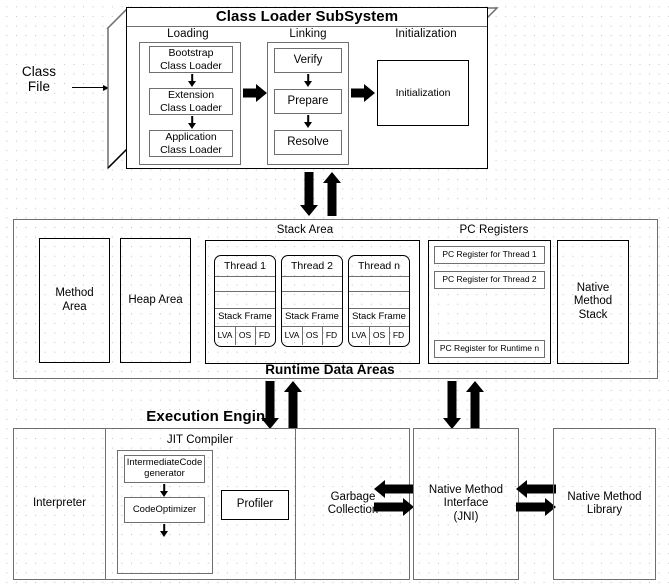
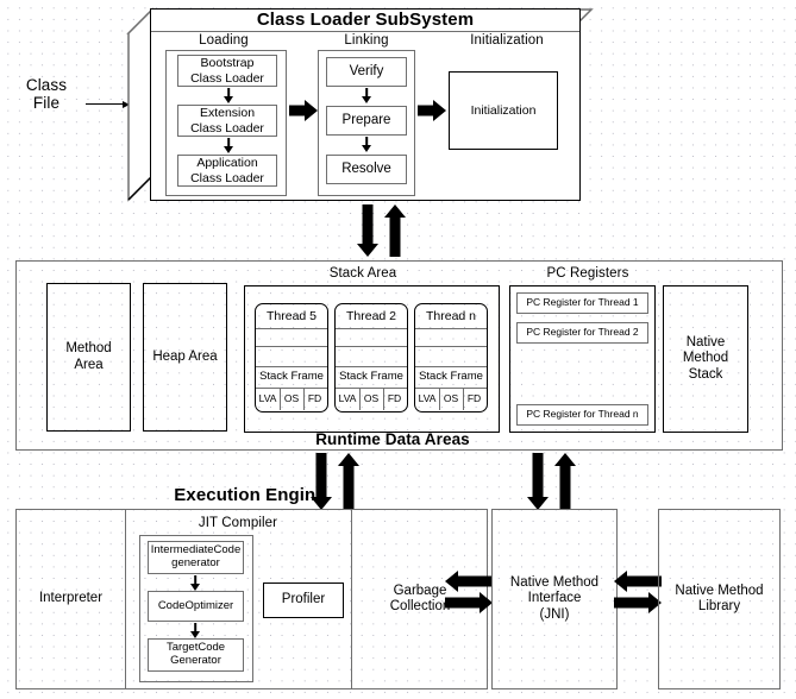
  Class
  File
  Class Loader SubSystem
  Loading
  Linking
  Initialization
  Bootstrap
  Class Loader
  Extension
  Class Loader
  Application
  Class Loader
  Verify
  Prepare
  Resolve
  Initialization
  Runtime Data Areas
  Method
  Area
  Heap Area
  Stack Area
- Thread 1
+ Thread 5
  Stack Frame
  LVA
  OS
  FD
  Thread 2
  Stack Frame
  LVA
  OS
  FD
  Thread n
  Stack Frame
  LVA
  OS
  FD
  PC Registers
  PC Register for Thread 1
  PC Register for Thread 2
- PC Register for Runtime n
+ PC Register for Thread n
  Native
  Method
  Stack
  Execution Engine
  Interpreter
  JIT Compiler
  IntermediateCode
  generator
  CodeOptimizer
+ TargetCode
+ Generator
  Profiler
  Garbage
  Collectio
  Native Method
  Interface
  (JNI)
  Native Method
  Library
